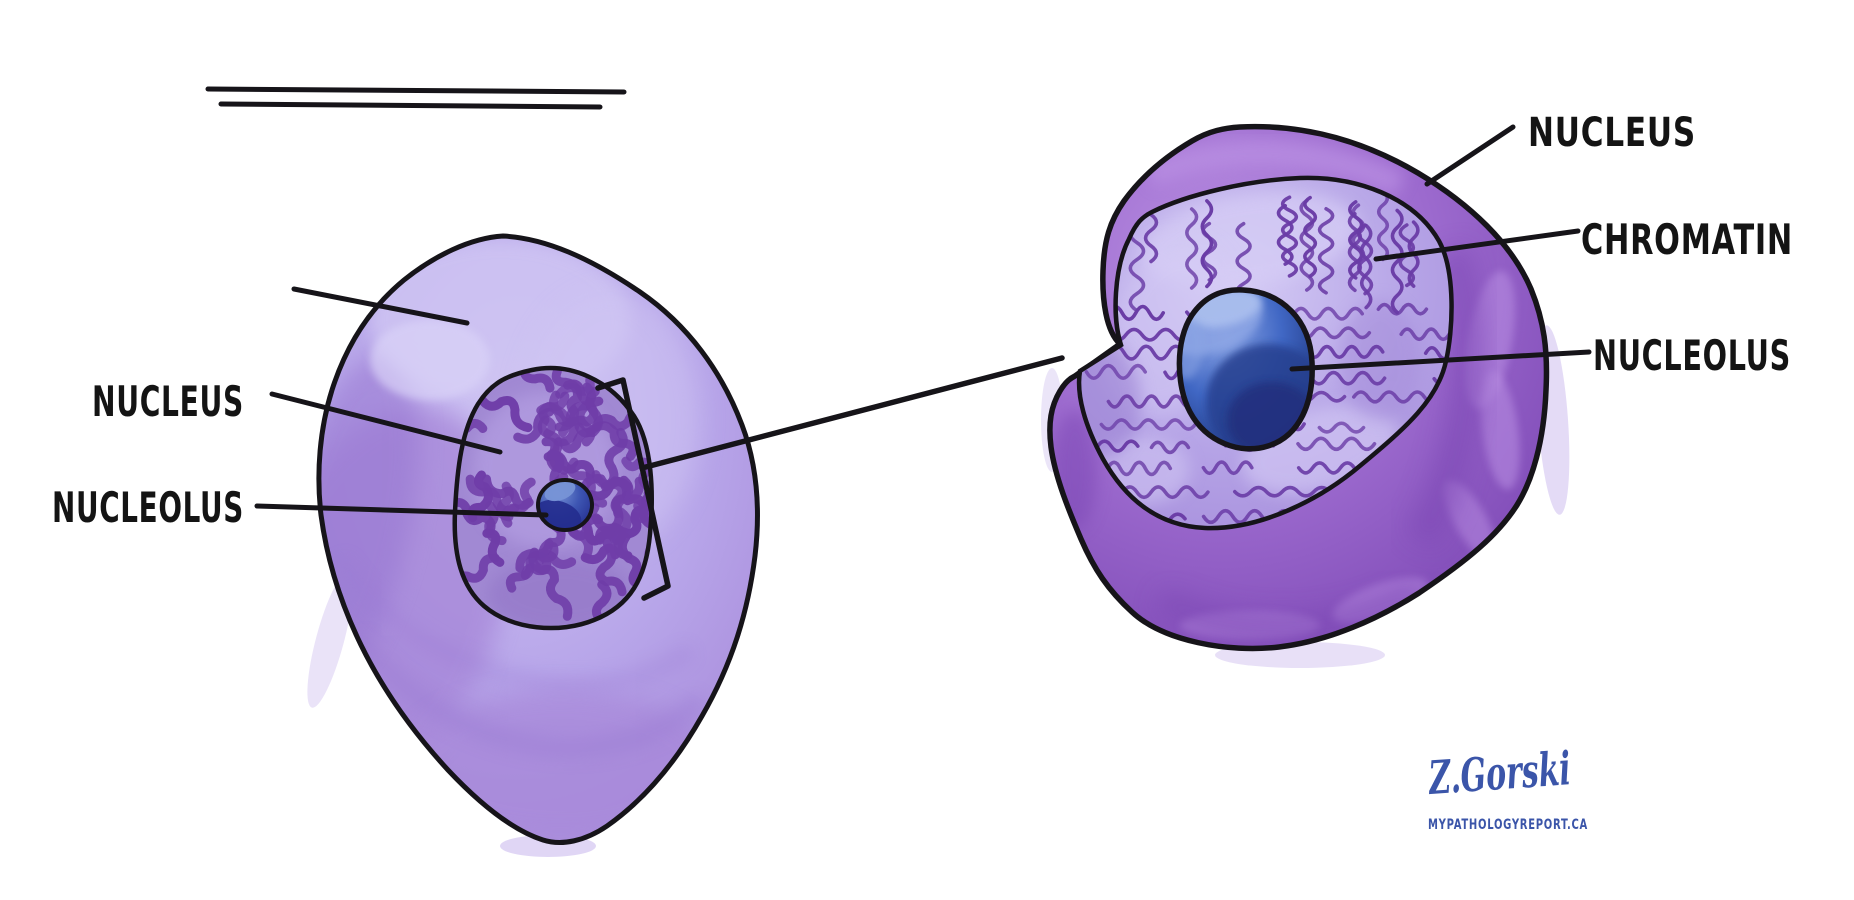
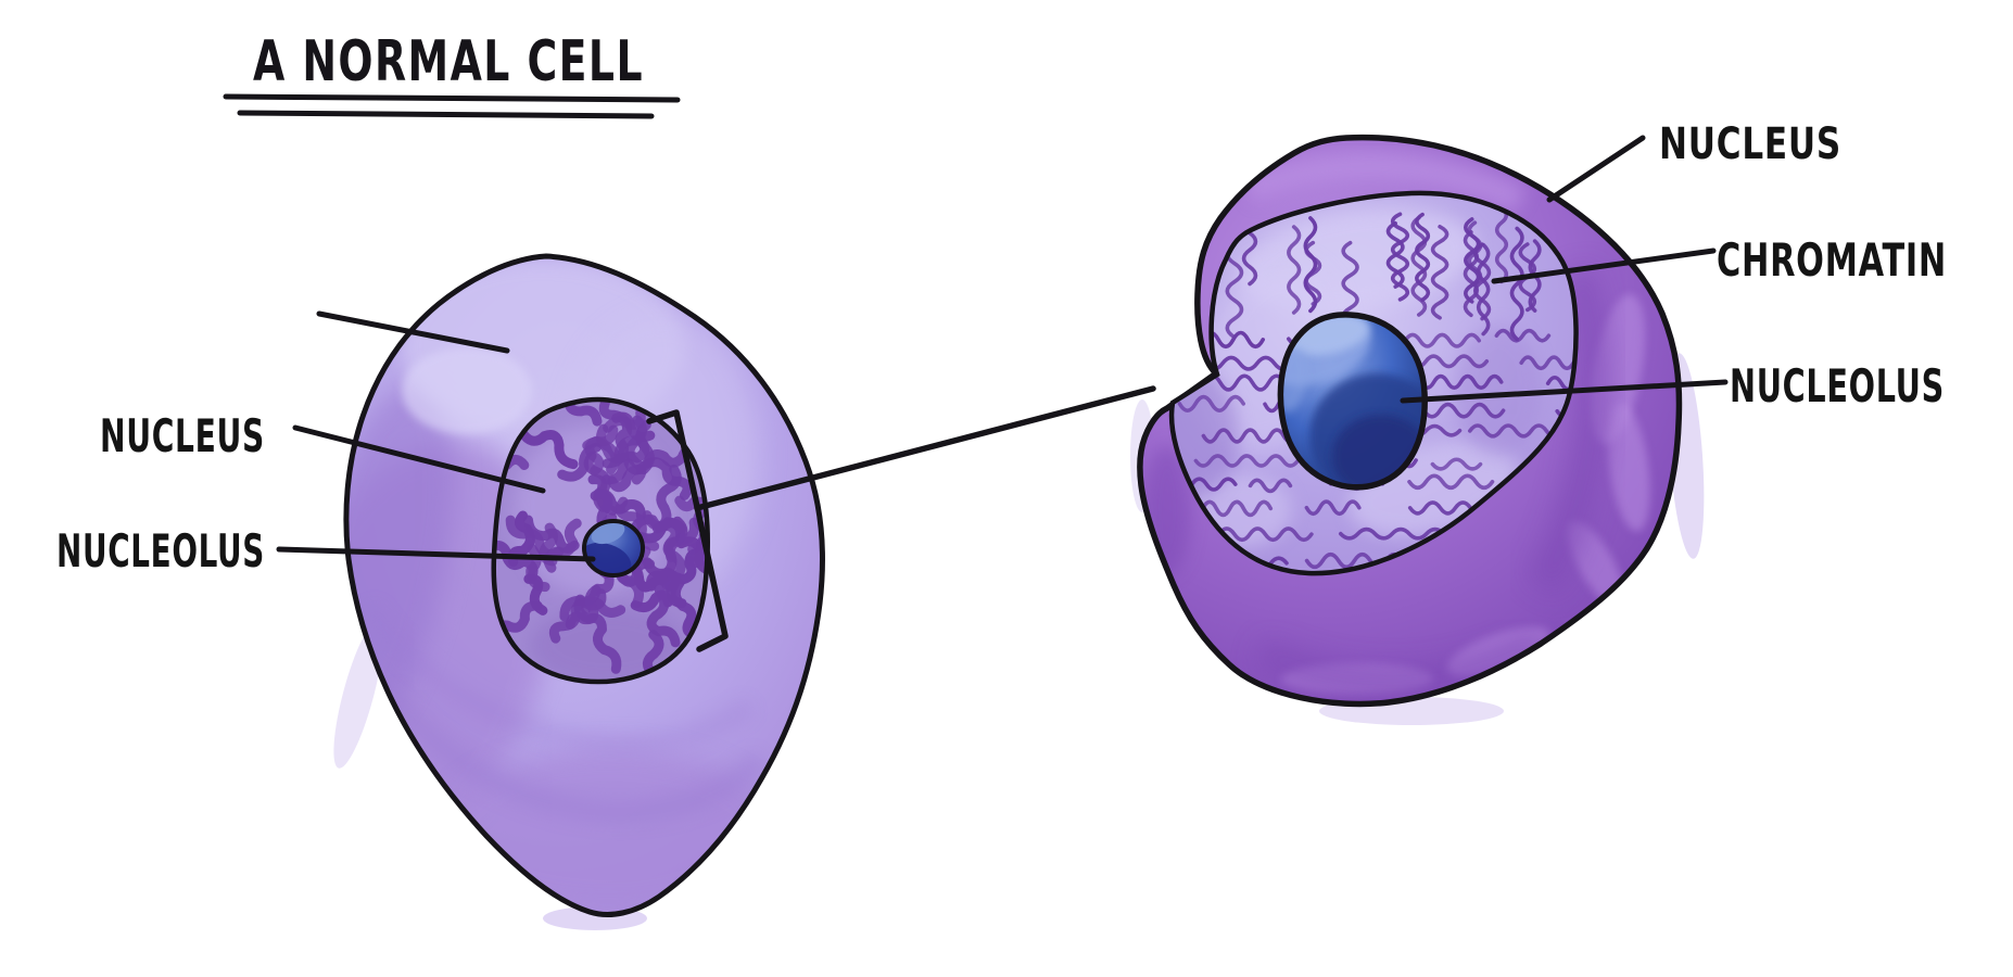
+ A NORMAL CELL
  NUCLEUS
  NUCLEOLUS
  NUCLEUS
  CHROMATIN
  NUCLEOLUS
- MYPATHOLOGYREPORT.CA
